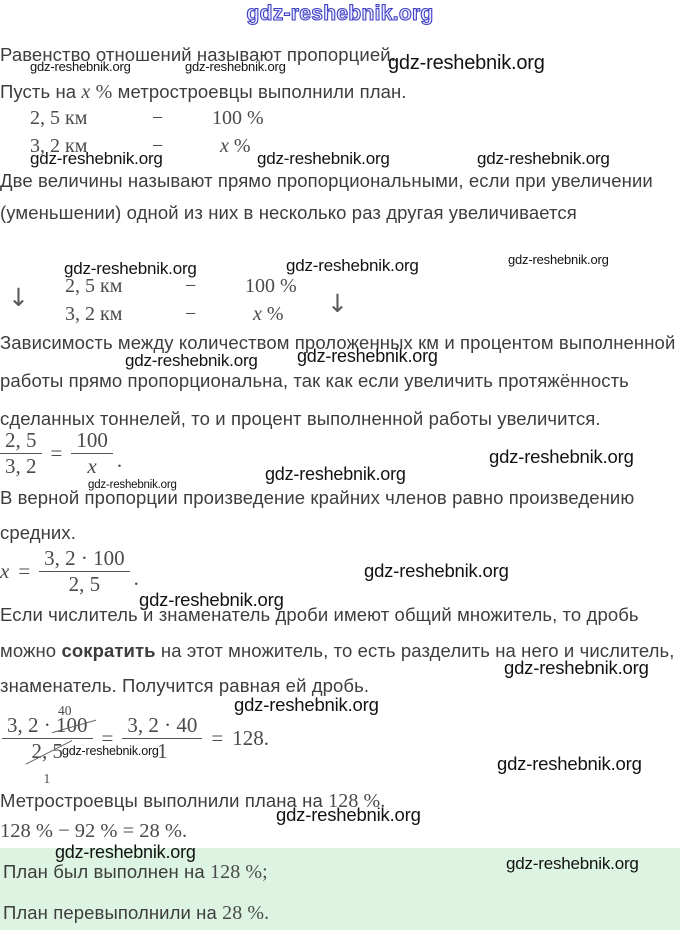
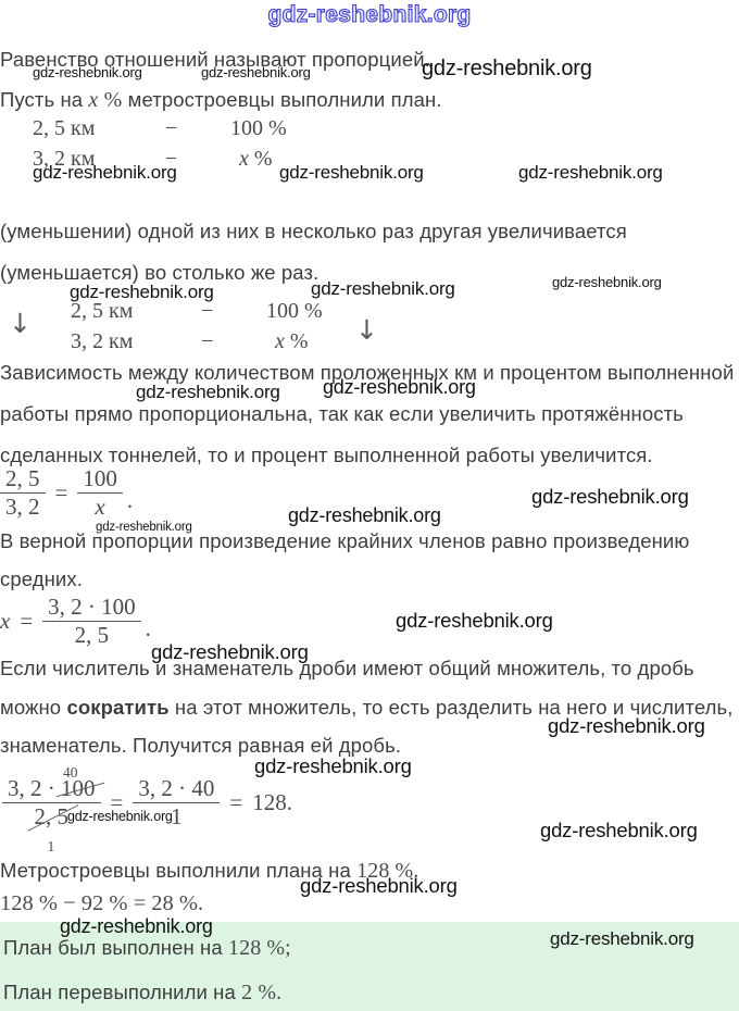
  gdz-reshebnik.org
  Равенство отношений называют пропорцией.
  Пусть на x % метростроевцы выполнили план.
  2, 5 км
  −
  100 %
  3, 2 км
  −
  x %
- Две величины называют прямо пропорциональными, если при увеличении
  (уменьшении) одной из них в несколько раз другая увеличивается
+ (уменьшается) во столько же раз.
  ↓
  ↓
  2, 5 км
  −
  100 %
  3, 2 км
  −
  x %
  Зависимость между количеством проложенных км и процентом выполненной
  работы прямо пропорциональна, так как если увеличить протяжённость
  сделанных тоннелей, то и процент выполненной работы увеличится.
  2, 5
  3, 2
  =
  100
  x
  .
  В верной пропорции произведение крайних членов равно произведению
  средних.
  x
  =
  3, 2 · 100
  2, 5
  .
  Если числитель и знаменатель дроби имеют общий множитель, то дробь
  можно сократить на этот множитель, то есть разделить на него и числитель,
  знаменатель. Получится равная ей дробь.
  3, 2 · 100
  40
  2, 5
  1
  =
  3, 2 · 40
  1
  =
  128.
  Метростроевцы выполнили плана на 128 %.
  128 % − 92 % = 28 %.
  План был выполнен на 128 %;
- План перевыполнили на 28 %.
+ План перевыполнили на 2 %.
  gdz-reshebnik.org
  gdz-reshebnik.org
  gdz-reshebnik.org
  gdz-reshebnik.org
  gdz-reshebnik.org
  gdz-reshebnik.org
  gdz-reshebnik.org
  gdz-reshebnik.org
  gdz-reshebnik.org
  gdz-reshebnik.org
  gdz-reshebnik.org
  gdz-reshebnik.org
  gdz-reshebnik.org
  gdz-reshebnik.org
  gdz-reshebnik.org
  gdz-reshebnik.org
  gdz-reshebnik.org
  gdz-reshebnik.org
  gdz-reshebnik.org
  gdz-reshebnik.org
  gdz-reshebnik.org
  gdz-reshebnik.org
  gdz-reshebnik.org
